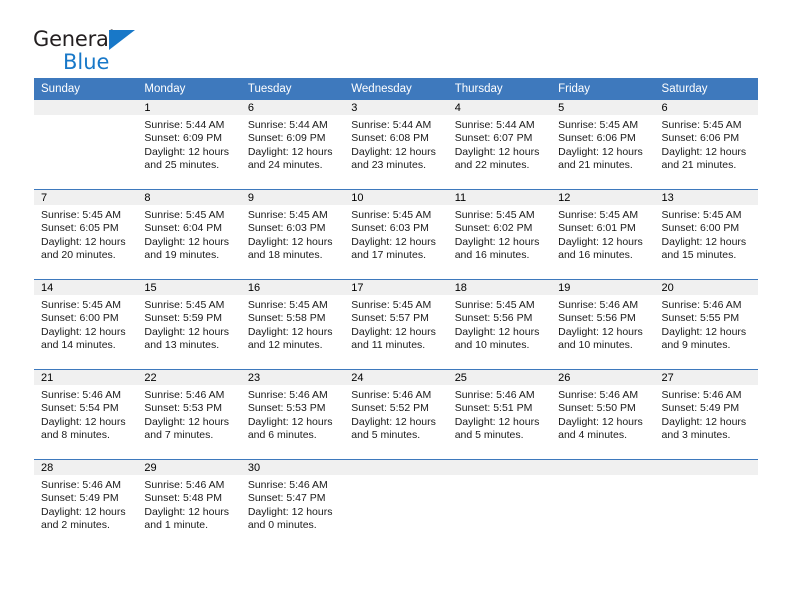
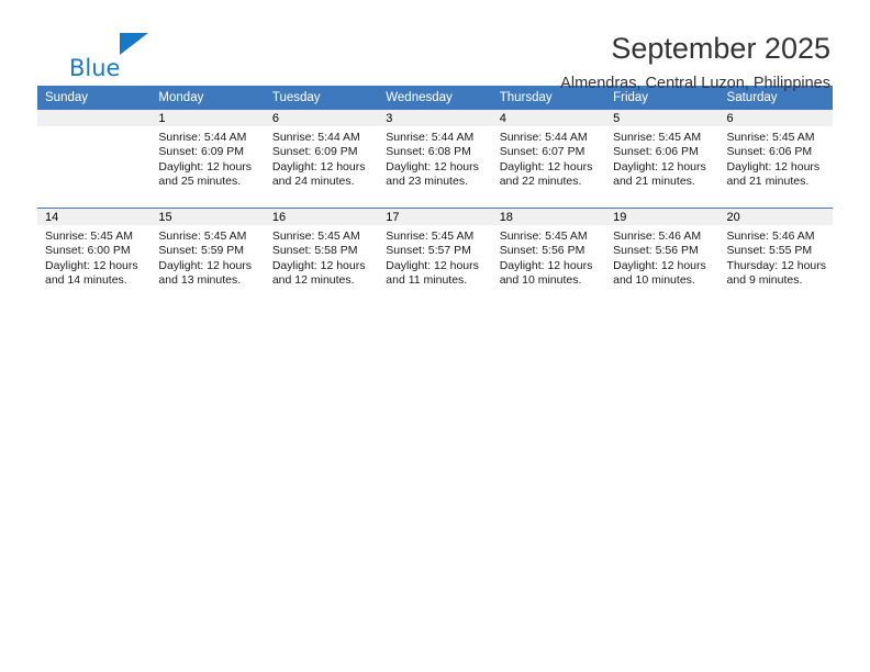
- General
  Blue
+ September 2025
+ Almendras, Central Luzon, Philippines
  Sunday	Monday	Tuesday	Wednesday	Thursday	Friday	Saturday
  	1Sunrise: 5:44 AMSunset: 6:09 PMDaylight: 12 hours and 25 minutes.	6Sunrise: 5:44 AMSunset: 6:09 PMDaylight: 12 hours and 24 minutes.	3Sunrise: 5:44 AMSunset: 6:08 PMDaylight: 12 hours and 23 minutes.	4Sunrise: 5:44 AMSunset: 6:07 PMDaylight: 12 hours and 22 minutes.	5Sunrise: 5:45 AMSunset: 6:06 PMDaylight: 12 hours and 21 minutes.	6Sunrise: 5:45 AMSunset: 6:06 PMDaylight: 12 hours and 21 minutes.
- 7Sunrise: 5:45 AMSunset: 6:05 PMDaylight: 12 hours and 20 minutes.	8Sunrise: 5:45 AMSunset: 6:04 PMDaylight: 12 hours and 19 minutes.	9Sunrise: 5:45 AMSunset: 6:03 PMDaylight: 12 hours and 18 minutes.	10Sunrise: 5:45 AMSunset: 6:03 PMDaylight: 12 hours and 17 minutes.	11Sunrise: 5:45 AMSunset: 6:02 PMDaylight: 12 hours and 16 minutes.	12Sunrise: 5:45 AMSunset: 6:01 PMDaylight: 12 hours and 16 minutes.	13Sunrise: 5:45 AMSunset: 6:00 PMDaylight: 12 hours and 15 minutes.
- 14Sunrise: 5:45 AMSunset: 6:00 PMDaylight: 12 hours and 14 minutes.	15Sunrise: 5:45 AMSunset: 5:59 PMDaylight: 12 hours and 13 minutes.	16Sunrise: 5:45 AMSunset: 5:58 PMDaylight: 12 hours and 12 minutes.	17Sunrise: 5:45 AMSunset: 5:57 PMDaylight: 12 hours and 11 minutes.	18Sunrise: 5:45 AMSunset: 5:56 PMDaylight: 12 hours and 10 minutes.	19Sunrise: 5:46 AMSunset: 5:56 PMDaylight: 12 hours and 10 minutes.	20Sunrise: 5:46 AMSunset: 5:55 PMDaylight: 12 hours and 9 minutes.
+ 14Sunrise: 5:45 AMSunset: 6:00 PMDaylight: 12 hours and 14 minutes.	15Sunrise: 5:45 AMSunset: 5:59 PMDaylight: 12 hours and 13 minutes.	16Sunrise: 5:45 AMSunset: 5:58 PMDaylight: 12 hours and 12 minutes.	17Sunrise: 5:45 AMSunset: 5:57 PMDaylight: 12 hours and 11 minutes.	18Sunrise: 5:45 AMSunset: 5:56 PMDaylight: 12 hours and 10 minutes.	19Sunrise: 5:46 AMSunset: 5:56 PMDaylight: 12 hours and 10 minutes.	20Sunrise: 5:46 AMSunset: 5:55 PMThursday: 12 hours and 9 minutes.
- 21Sunrise: 5:46 AMSunset: 5:54 PMDaylight: 12 hours and 8 minutes.	22Sunrise: 5:46 AMSunset: 5:53 PMDaylight: 12 hours and 7 minutes.	23Sunrise: 5:46 AMSunset: 5:53 PMDaylight: 12 hours and 6 minutes.	24Sunrise: 5:46 AMSunset: 5:52 PMDaylight: 12 hours and 5 minutes.	25Sunrise: 5:46 AMSunset: 5:51 PMDaylight: 12 hours and 5 minutes.	26Sunrise: 5:46 AMSunset: 5:50 PMDaylight: 12 hours and 4 minutes.	27Sunrise: 5:46 AMSunset: 5:49 PMDaylight: 12 hours and 3 minutes.
- 28Sunrise: 5:46 AMSunset: 5:49 PMDaylight: 12 hours and 2 minutes.	29Sunrise: 5:46 AMSunset: 5:48 PMDaylight: 12 hours and 1 minute.	30Sunrise: 5:46 AMSunset: 5:47 PMDaylight: 12 hours and 0 minutes.
